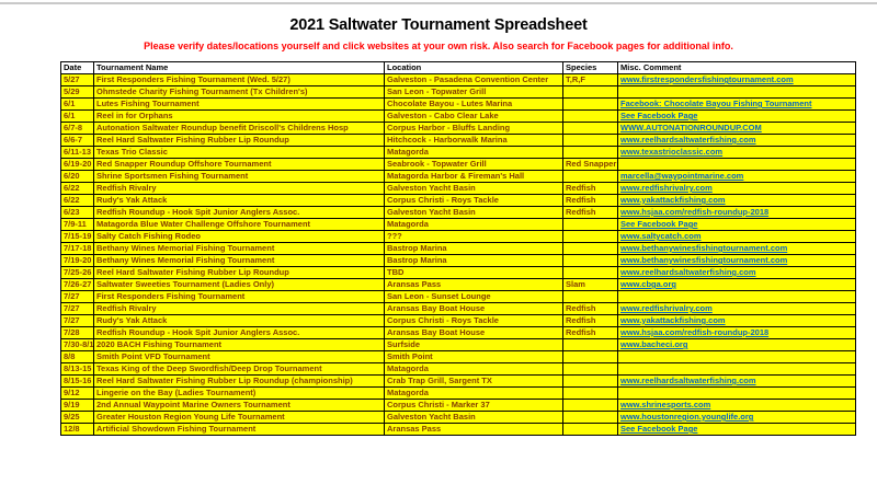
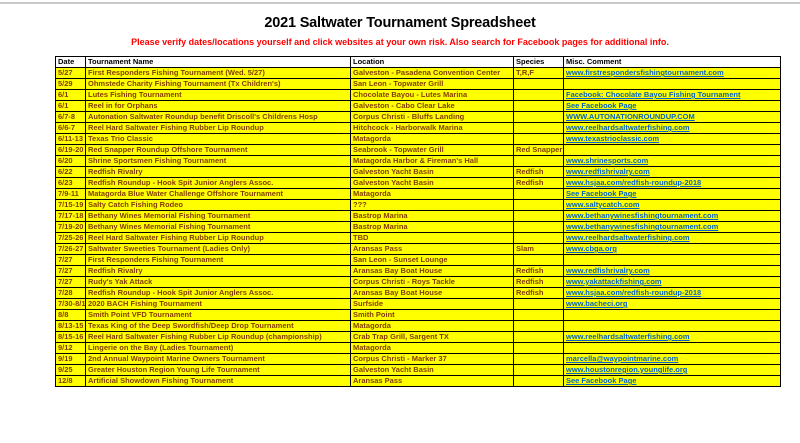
  2021 Saltwater Tournament Spreadsheet
  Please verify dates/locations yourself and click websites at your own risk. Also search for Facebook pages for additional info.
  Date	Tournament Name	Location	Species	Misc. Comment
  5/27	First Responders Fishing Tournament (Wed. 5/27)	Galveston - Pasadena Convention Center	T,R,F	www.firstrespondersfishingtournament.com
  5/29	Ohmstede Charity Fishing Tournament (Tx Children's)	San Leon - Topwater Grill
  6/1	Lutes Fishing Tournament	Chocolate Bayou - Lutes Marina		Facebook: Chocolate Bayou Fishing Tournament
  6/1	Reel in for Orphans	Galveston - Cabo Clear Lake		See Facebook Page
- 6/7-8	Autonation Saltwater Roundup benefit Driscoll's Childrens Hosp	Corpus Harbor - Bluffs Landing		WWW.AUTONATIONROUNDUP.COM
+ 6/7-8	Autonation Saltwater Roundup benefit Driscoll's Childrens Hosp	Corpus Christi - Bluffs Landing		WWW.AUTONATIONROUNDUP.COM
  6/6-7	Reel Hard Saltwater Fishing Rubber Lip Roundup	Hitchcock - Harborwalk Marina		www.reelhardsaltwaterfishing.com
  6/11-13	Texas Trio Classic	Matagorda		www.texastrioclassic.com
  6/19-20	Red Snapper Roundup Offshore Tournament	Seabrook - Topwater Grill	Red Snapper
- 6/20	Shrine Sportsmen Fishing Tournament	Matagorda Harbor & Fireman's Hall		marcella@waypointmarine.com
+ 6/20	Shrine Sportsmen Fishing Tournament	Matagorda Harbor & Fireman's Hall		www.shrinesports.com
  6/22	Redfish Rivalry	Galveston Yacht Basin	Redfish	www.redfishrivalry.com
- 6/22	Rudy's Yak Attack	Corpus Christi - Roys Tackle	Redfish	www.yakattackfishing.com
  6/23	Redfish Roundup - Hook Spit Junior Anglers Assoc.	Galveston Yacht Basin	Redfish	www.hsjaa.com/redfish-roundup-2018
  7/9-11	Matagorda Blue Water Challenge Offshore Tournament	Matagorda		See Facebook Page
  7/15-19	Salty Catch Fishing Rodeo	???		www.saltycatch.com
  7/17-18	Bethany Wines Memorial Fishing Tournament	Bastrop Marina		www.bethanywinesfishingtournament.com
  7/19-20	Bethany Wines Memorial Fishing Tournament	Bastrop Marina		www.bethanywinesfishingtournament.com
  7/25-26	Reel Hard Saltwater Fishing Rubber Lip Roundup	TBD		www.reelhardsaltwaterfishing.com
  7/26-27	Saltwater Sweeties Tournament (Ladies Only)	Aransas Pass	Slam	www.cbga.org
  7/27	First Responders Fishing Tournament	San Leon - Sunset Lounge
  7/27	Redfish Rivalry	Aransas Bay Boat House	Redfish	www.redfishrivalry.com
  7/27	Rudy's Yak Attack	Corpus Christi - Roys Tackle	Redfish	www.yakattackfishing.com
  7/28	Redfish Roundup - Hook Spit Junior Anglers Assoc.	Aransas Bay Boat House	Redfish	www.hsjaa.com/redfish-roundup-2018
  7/30-8/1	2020 BACH Fishing Tournament	Surfside		www.bacheci.org
  8/8	Smith Point VFD Tournament	Smith Point
  8/13-15	Texas King of the Deep Swordfish/Deep Drop Tournament	Matagorda
  8/15-16	Reel Hard Saltwater Fishing Rubber Lip Roundup (championship)	Crab Trap Grill, Sargent TX		www.reelhardsaltwaterfishing.com
  9/12	Lingerie on the Bay (Ladies Tournament)	Matagorda
- 9/19	2nd Annual Waypoint Marine Owners Tournament	Corpus Christi - Marker 37		www.shrinesports.com
+ 9/19	2nd Annual Waypoint Marine Owners Tournament	Corpus Christi - Marker 37		marcella@waypointmarine.com
  9/25	Greater Houston Region Young Life Tournament	Galveston Yacht Basin		www.houstonregion.younglife.org
  12/8	Artificial Showdown Fishing Tournament	Aransas Pass		See Facebook Page
